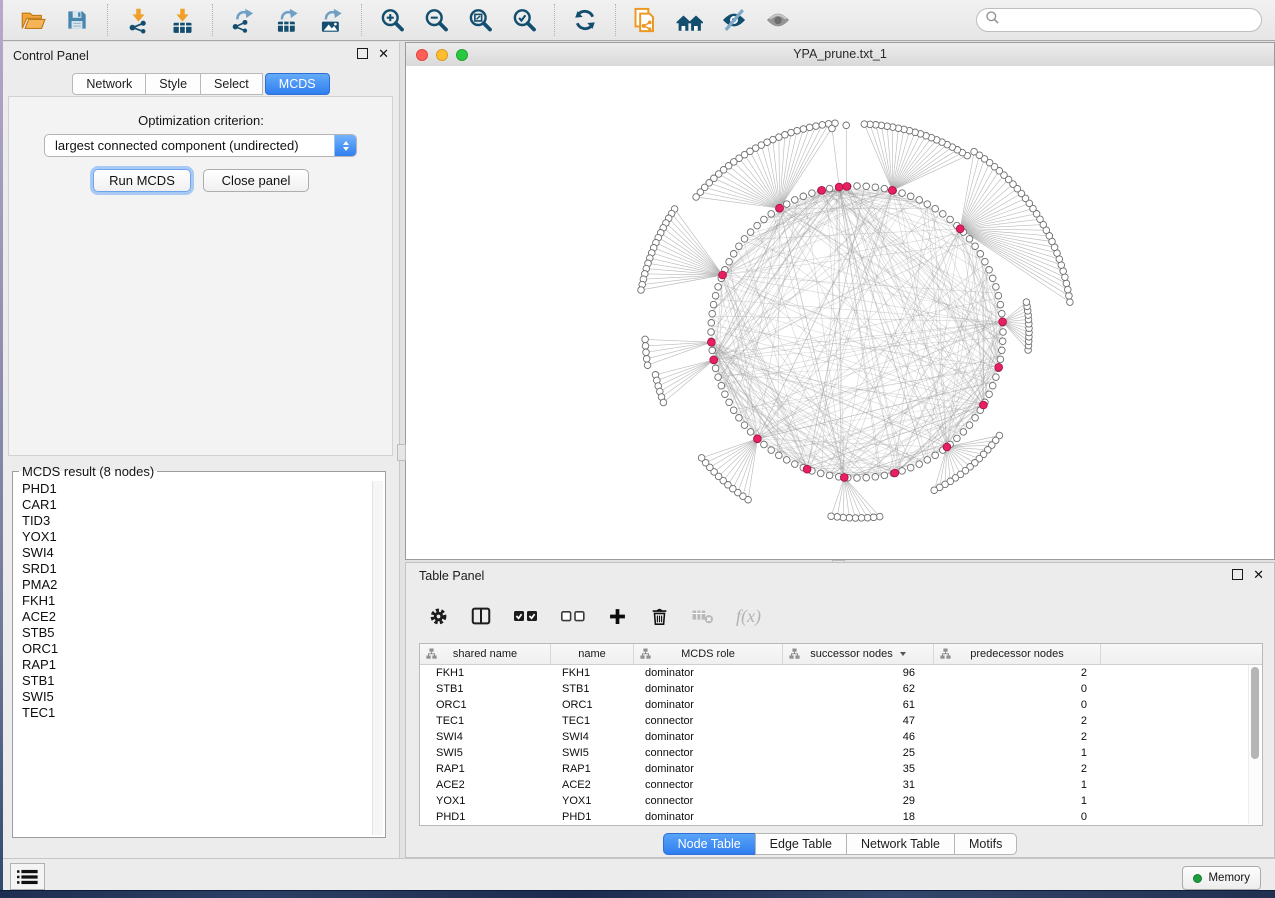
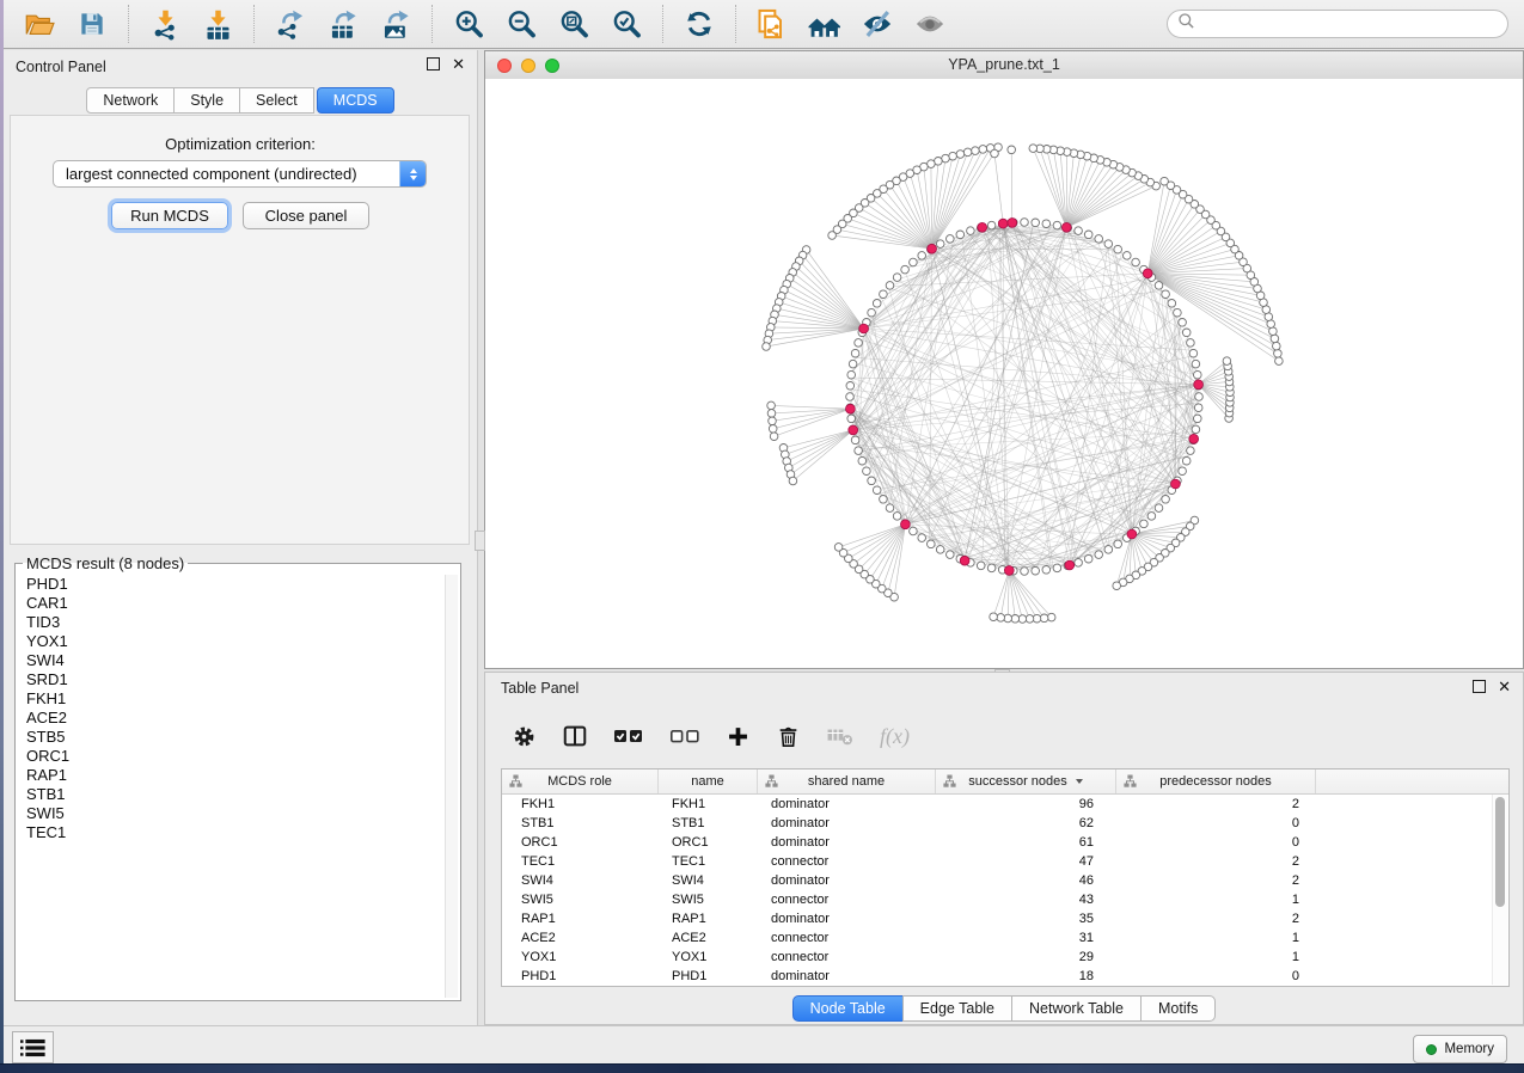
  Control Panel
  ✕
  Network
  Style
  Select
  MCDS
  Optimization criterion:
  largest connected component (undirected)
  Run MCDS
  Close panel
  MCDS result (8 nodes)
  PHD1
  CAR1
  TID3
  YOX1
  SWI4
  SRD1
- PMA2
  FKH1
  ACE2
  STB5
  ORC1
  RAP1
  STB1
  SWI5
  TEC1
  YPA_prune.txt_1
  Table Panel
  ✕
  f(x)
- shared name
+ MCDS role
  name
- MCDS role
+ shared name
  successor nodes
  predecessor nodes
  FKH1
  FKH1
  dominator
  96
  2
  STB1
  STB1
  dominator
  62
  0
  ORC1
  ORC1
  dominator
  61
  0
  TEC1
  TEC1
  connector
  47
  2
  SWI4
  SWI4
  dominator
  46
  2
  SWI5
  SWI5
  connector
- 25
+ 43
  1
  RAP1
  RAP1
  dominator
  35
  2
  ACE2
  ACE2
  connector
  31
  1
  YOX1
  YOX1
  connector
  29
  1
  PHD1
  PHD1
  dominator
  18
  0
  Node Table
  Edge Table
  Network Table
  Motifs
  Memory
